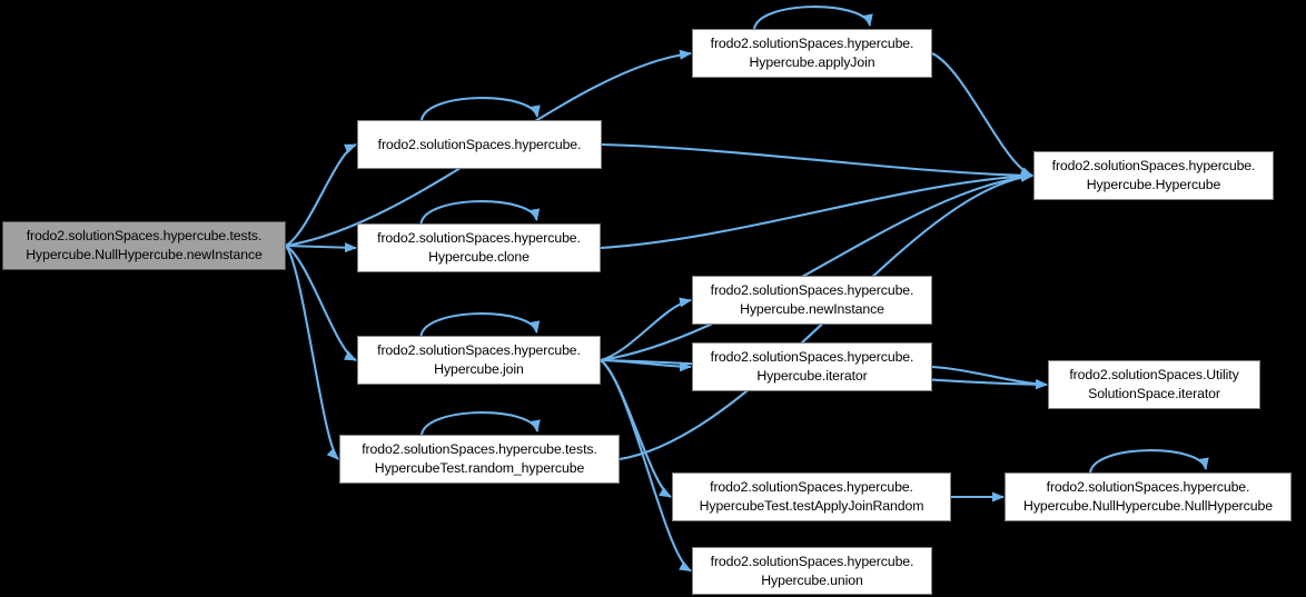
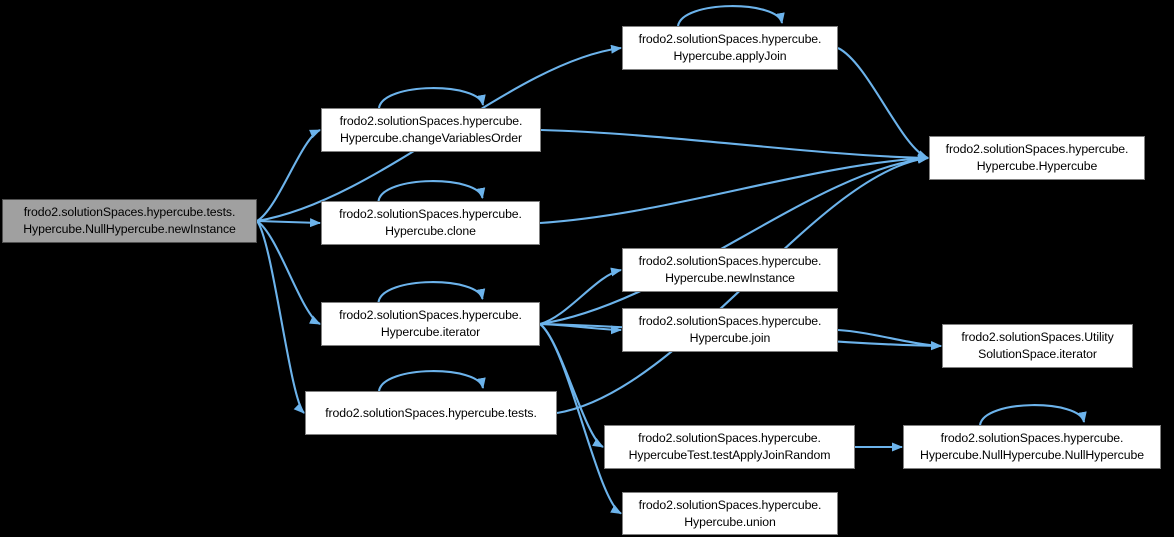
  frodo2.solutionSpaces.hypercube.tests.
  Hypercube.NullHypercube.newInstance
  frodo2.solutionSpaces.hypercube.
  Hypercube.applyJoin
  frodo2.solutionSpaces.hypercube.
+ Hypercube.changeVariablesOrder
  frodo2.solutionSpaces.hypercube.
  Hypercube.Hypercube
  frodo2.solutionSpaces.hypercube.
  Hypercube.clone
  frodo2.solutionSpaces.hypercube.
  Hypercube.newInstance
  frodo2.solutionSpaces.hypercube.
- Hypercube.join
+ Hypercube.iterator
  frodo2.solutionSpaces.hypercube.
- Hypercube.iterator
+ Hypercube.join
  frodo2.solutionSpaces.Utility
  SolutionSpace.iterator
  frodo2.solutionSpaces.hypercube.tests.
- HypercubeTest.random_hypercube
  frodo2.solutionSpaces.hypercube.
  HypercubeTest.testApplyJoinRandom
  frodo2.solutionSpaces.hypercube.
  Hypercube.NullHypercube.NullHypercube
  frodo2.solutionSpaces.hypercube.
  Hypercube.union
